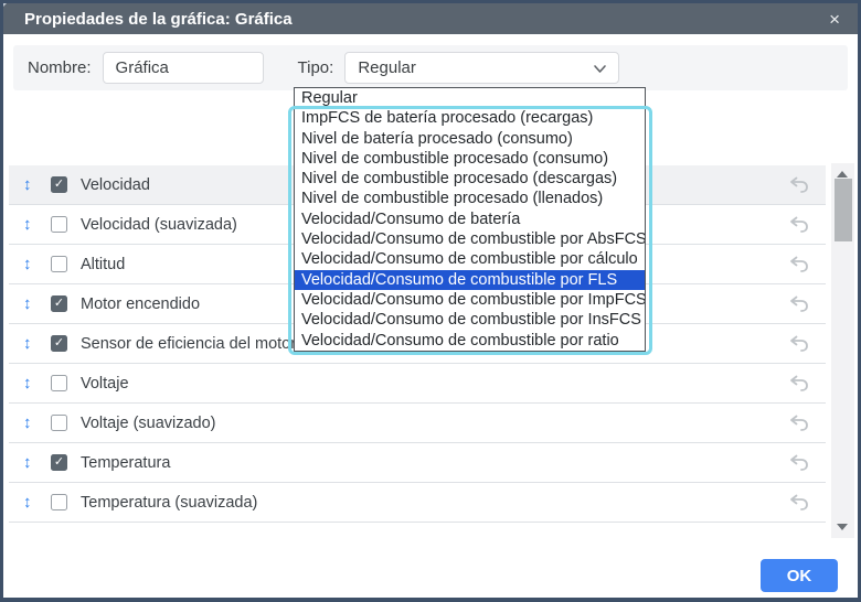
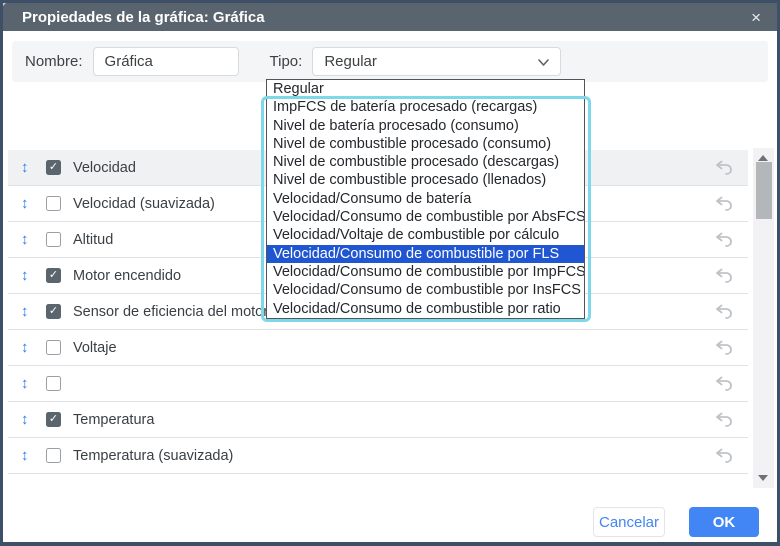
  Propiedades de la gráfica: Gráfica
  ×
  Nombre:
  Gráfica
  Tipo:
  Regular
  ↕
  ✓
  Velocidad
  ↕
  Velocidad (suavizada)
  ↕
  Altitud
  ↕
  ✓
  Motor encendido
  ↕
  ✓
  Sensor de eficiencia del moto
  ↕
  Voltaje
  ↕
- Voltaje (suavizado)
  ↕
  ✓
  Temperatura
  ↕
  Temperatura (suavizada)
  Regular
  ImpFCS de batería procesado (recargas)
  Nivel de batería procesado (consumo)
  Nivel de combustible procesado (consumo)
  Nivel de combustible procesado (descargas)
  Nivel de combustible procesado (llenados)
  Velocidad/Consumo de batería
  Velocidad/Consumo de combustible por AbsFCS
- Velocidad/Consumo de combustible por cálculo
+ Velocidad/Voltaje de combustible por cálculo
  Velocidad/Consumo de combustible por FLS
  Velocidad/Consumo de combustible por ImpFCS
  Velocidad/Consumo de combustible por InsFCS
  Velocidad/Consumo de combustible por ratio
+ Cancelar
  OK
